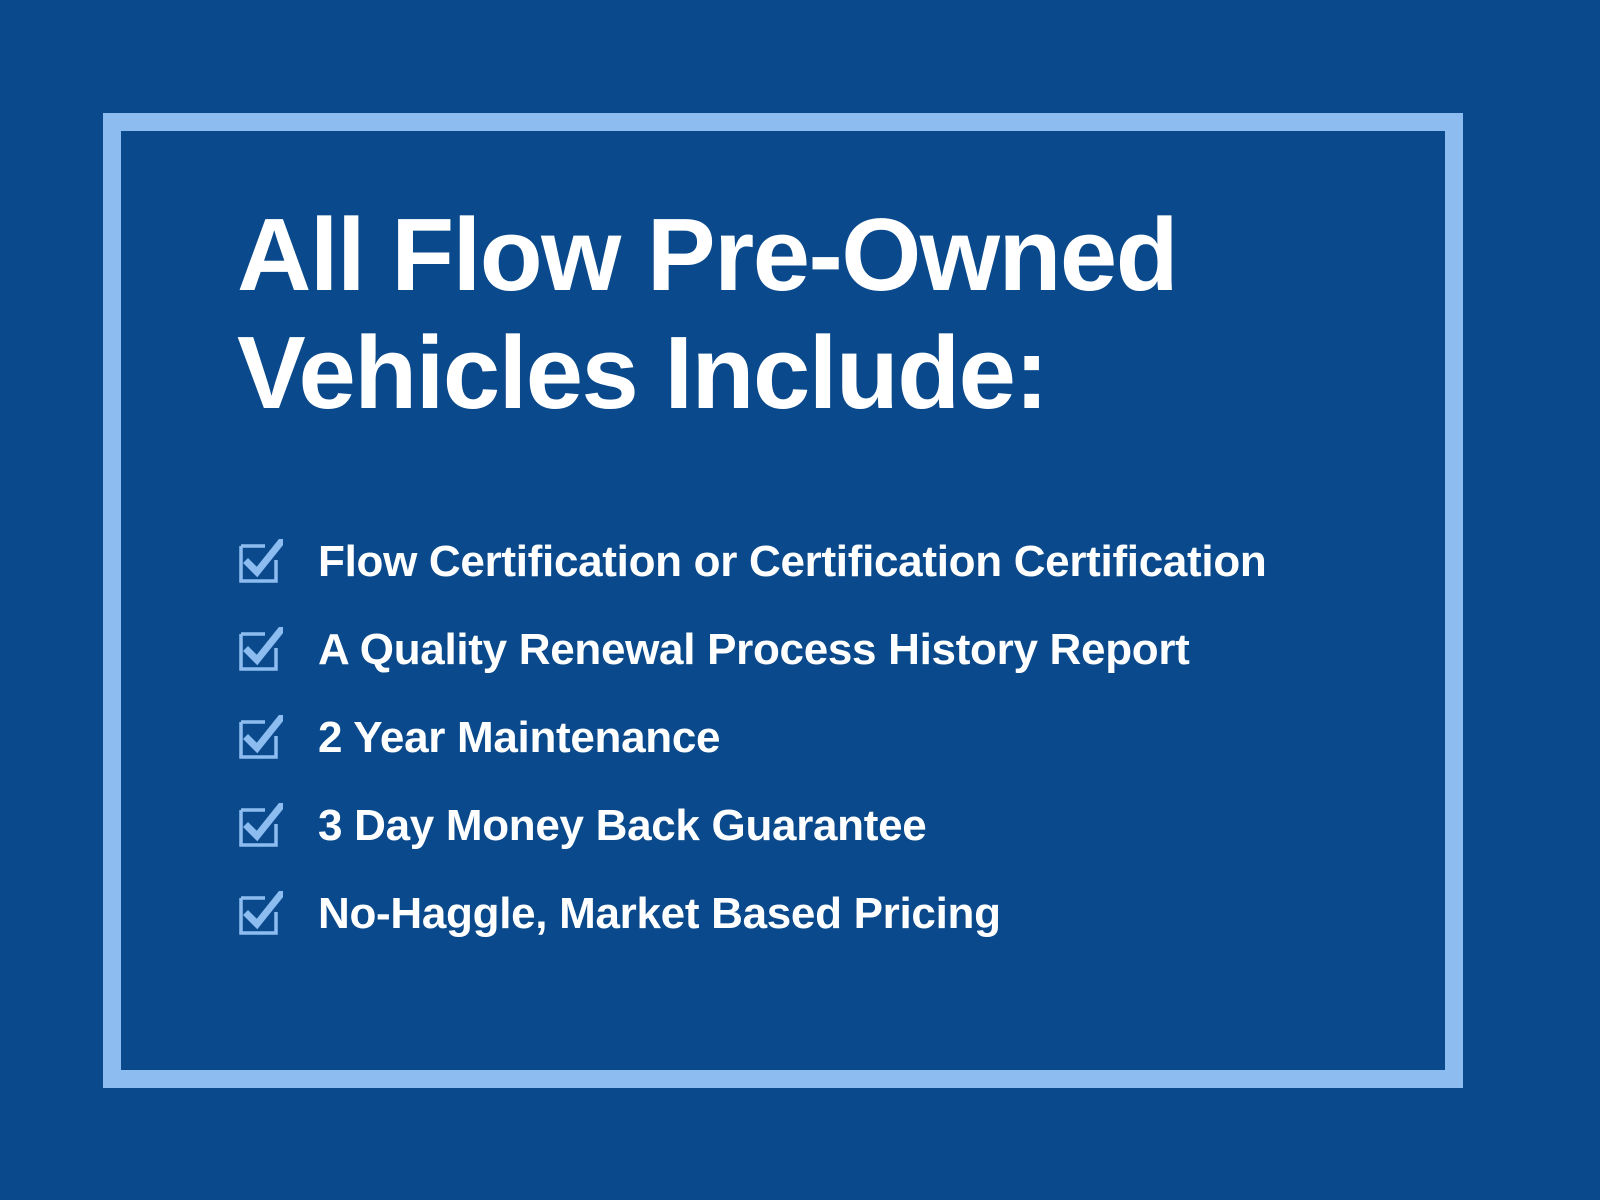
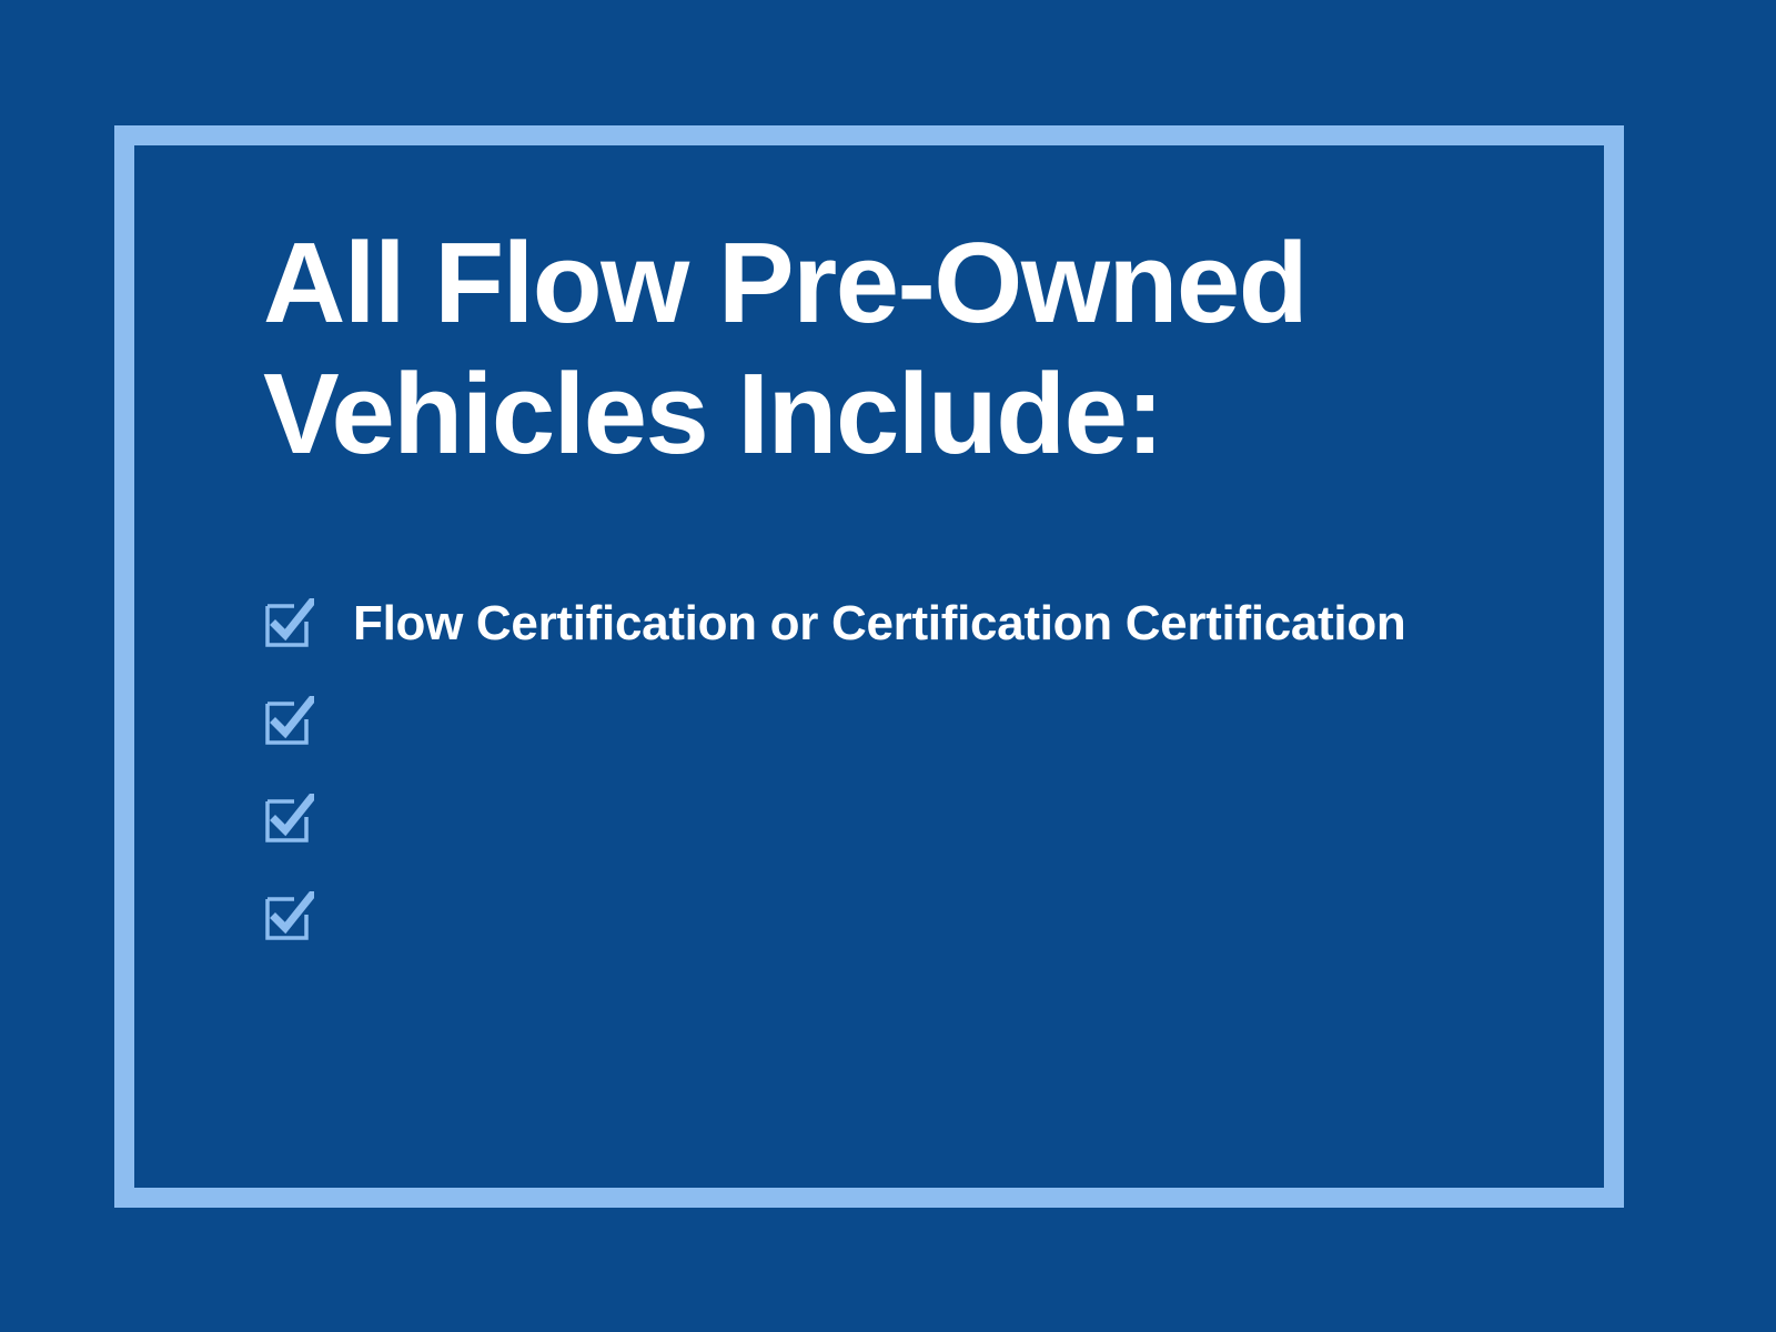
  All Flow Pre-Owned
  Vehicles Include:
  Flow Certification or Certification Certification
- A Quality Renewal Process History Report
- 2 Year Maintenance
- 3 Day Money Back Guarantee
- No-Haggle, Market Based Pricing
